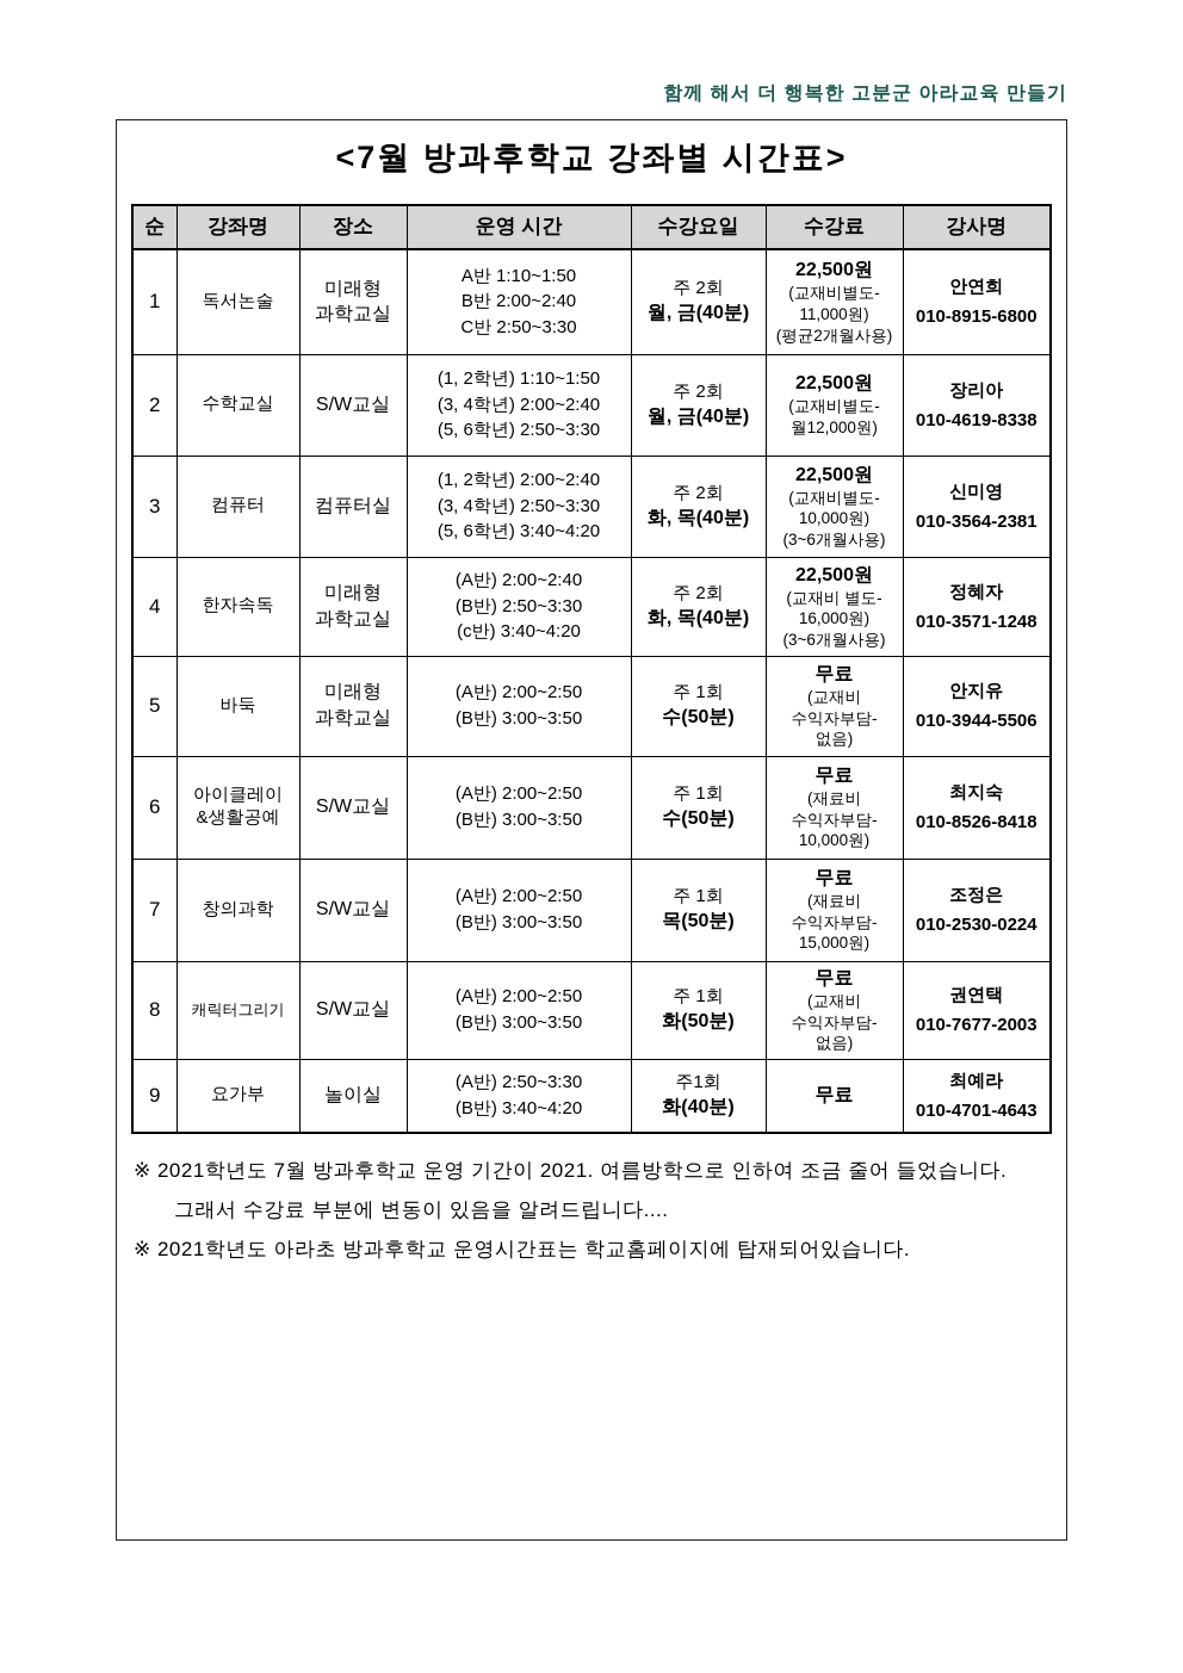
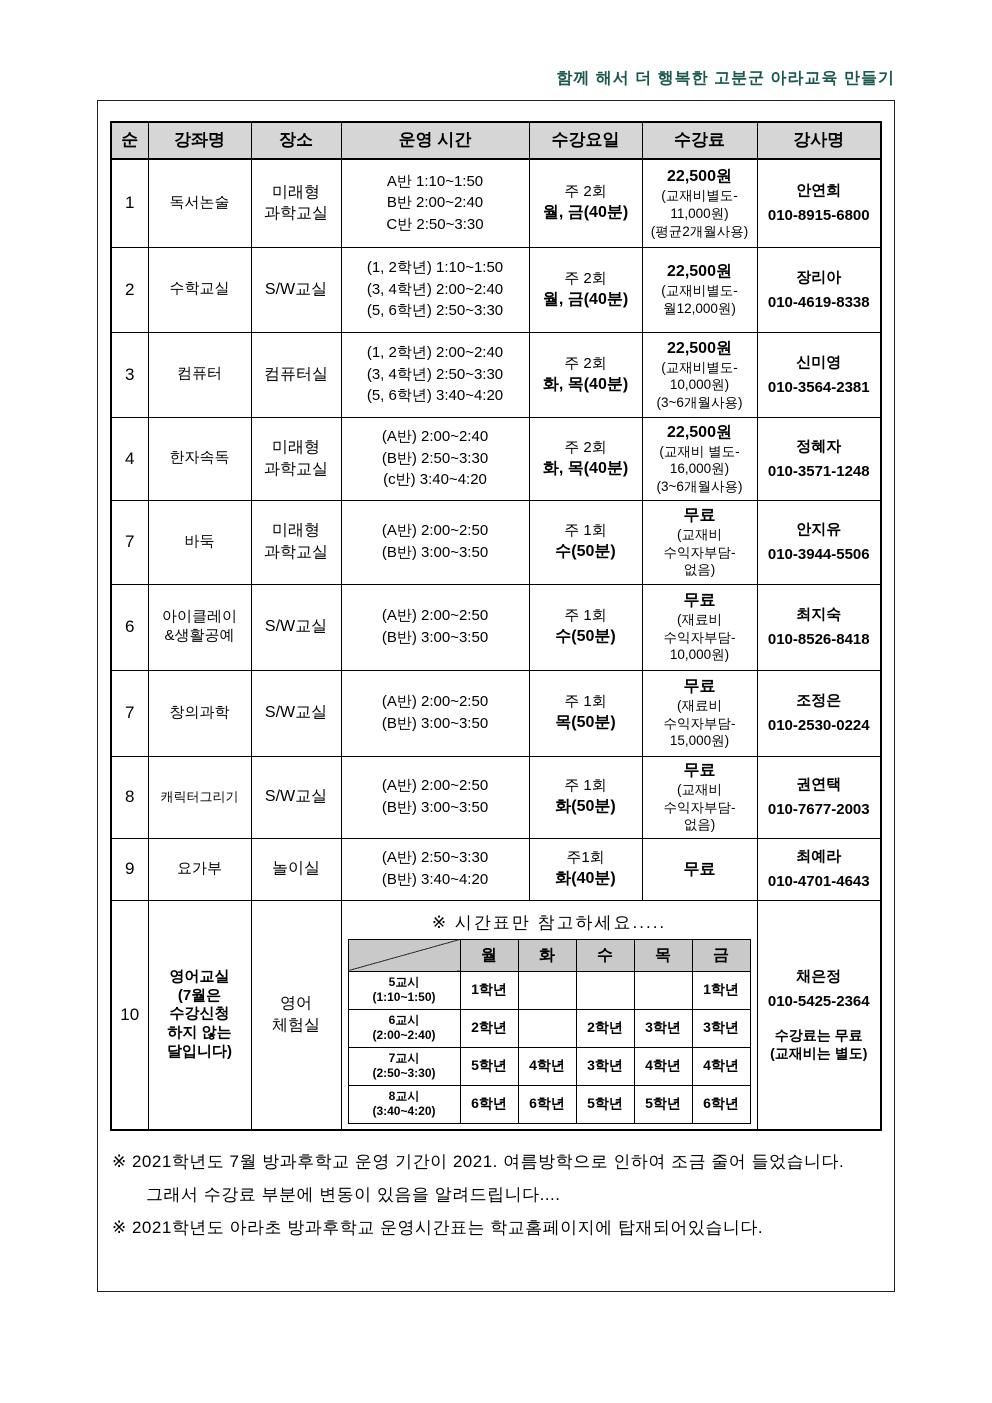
  함께 해서 더 행복한 고분군 아라교육 만들기
- <7월 방과후학교 강좌별 시간표>
  순	강좌명	장소	운영 시간	수강요일	수강료	강사명
  1	독서논술	미래형 과학교실	A반 1:10~1:50 B반 2:00~2:40 C반 2:50~3:30	주 2회 월, 금(40분)	22,500원 (교재비별도- 11,000원) (평균2개월사용)	안연희 010-8915-6800
  2	수학교실	S/W교실	(1, 2학년) 1:10~1:50 (3, 4학년) 2:00~2:40 (5, 6학년) 2:50~3:30	주 2회 월, 금(40분)	22,500원 (교재비별도- 월12,000원)	장리아 010-4619-8338
  3	컴퓨터	컴퓨터실	(1, 2학년) 2:00~2:40 (3, 4학년) 2:50~3:30 (5, 6학년) 3:40~4:20	주 2회 화, 목(40분)	22,500원 (교재비별도- 10,000원) (3~6개월사용)	신미영 010-3564-2381
  4	한자속독	미래형 과학교실	(A반) 2:00~2:40 (B반) 2:50~3:30 (c반) 3:40~4:20	주 2회 화, 목(40분)	22,500원 (교재비 별도- 16,000원) (3~6개월사용)	정혜자 010-3571-1248
- 5	바둑	미래형 과학교실	(A반) 2:00~2:50 (B반) 3:00~3:50	주 1회 수(50분)	무료 (교재비 수익자부담- 없음)	안지유 010-3944-5506
+ 7	바둑	미래형 과학교실	(A반) 2:00~2:50 (B반) 3:00~3:50	주 1회 수(50분)	무료 (교재비 수익자부담- 없음)	안지유 010-3944-5506
  6	아이클레이 &생활공예	S/W교실	(A반) 2:00~2:50 (B반) 3:00~3:50	주 1회 수(50분)	무료 (재료비 수익자부담- 10,000원)	최지숙 010-8526-8418
  7	창의과학	S/W교실	(A반) 2:00~2:50 (B반) 3:00~3:50	주 1회 목(50분)	무료 (재료비 수익자부담- 15,000원)	조정은 010-2530-0224
  8	캐릭터그리기	S/W교실	(A반) 2:00~2:50 (B반) 3:00~3:50	주 1회 화(50분)	무료 (교재비 수익자부담- 없음)	권연택 010-7677-2003
  9	요가부	놀이실	(A반) 2:50~3:30 (B반) 3:40~4:20	주1회 화(40분)	무료	최예라 010-4701-4643
+ 10	영어교실 (7월은 수강신청 하지 않는 달입니다)	영어 체험실	※ 시간표만 참고하세요.....
+ 	월	화	수	목	금
+ 5교시 (1:10~1:50)	1학년				1학년
+ 6교시 (2:00~2:40)	2학년		2학년	3학년	3학년
+ 7교시 (2:50~3:30)	5학년	4학년	3학년	4학년	4학년
+ 8교시 (3:40~4:20)	6학년	6학년	5학년	5학년	6학년
+ 				채은정 010-5425-2364 수강료는 무료 (교재비는 별도)
  ※ 2021학년도 7월 방과후학교 운영 기간이 2021. 여름방학으로 인하여 조금 줄어 들었습니다.
  그래서 수강료 부분에 변동이 있음을 알려드립니다....
  ※ 2021학년도 아라초 방과후학교 운영시간표는 학교홈페이지에 탑재되어있습니다.
